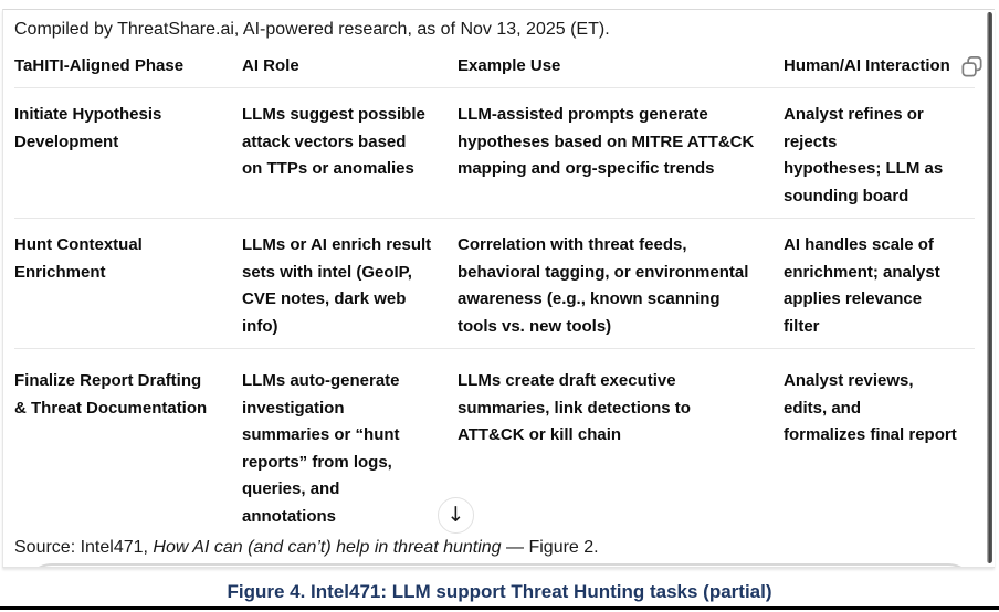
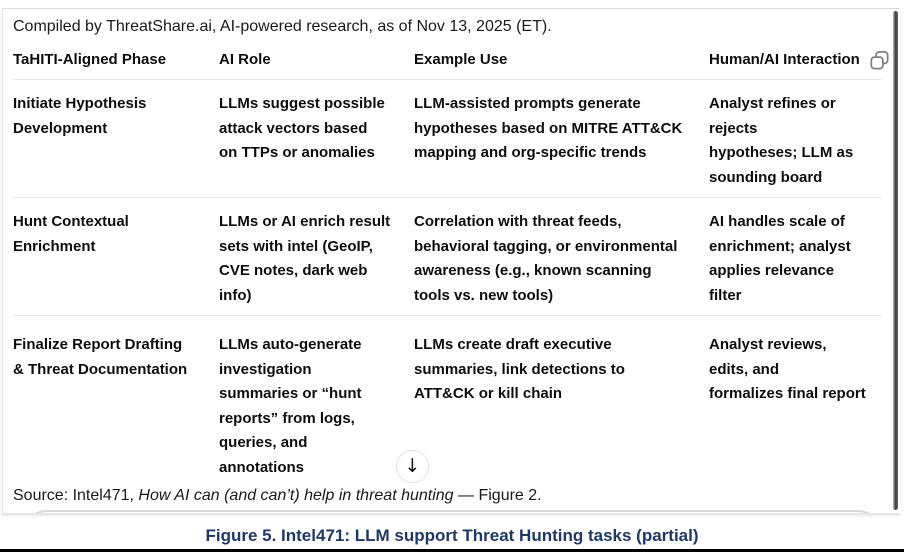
  Compiled by ThreatShare.ai, AI-powered research, as of Nov 13, 2025 (ET).
  TaHITI-Aligned Phase
  AI Role
  Example Use
  Human/AI Interaction
  Initiate Hypothesis
  Development
  LLMs suggest possible
  attack vectors based
  on TTPs or anomalies
  LLM-assisted prompts generate
  hypotheses based on MITRE ATT&CK
  mapping and org-specific trends
  Analyst refines or rejects
  hypotheses; LLM as
  sounding board
  Hunt Contextual
  Enrichment
  LLMs or AI enrich result
  sets with intel (GeoIP,
  CVE notes, dark web
  info)
  Correlation with threat feeds,
  behavioral tagging, or environmental
  awareness (e.g., known scanning
  tools vs. new tools)
  AI handles scale of
  enrichment; analyst
  applies relevance filter
  Finalize Report Drafting
  & Threat Documentation
  LLMs auto-generate
  investigation
  summaries or “hunt
  reports” from logs,
  queries, and
  annotations
  LLMs create draft executive
  summaries, link detections to
  ATT&CK or kill chain
  Analyst reviews, edits, and
  formalizes final report
  ↓
  Source: Intel471, How AI can (and can’t) help in threat hunting — Figure 2.
- Figure 4. Intel471: LLM support Threat Hunting tasks (partial)
+ Figure 5. Intel471: LLM support Threat Hunting tasks (partial)
